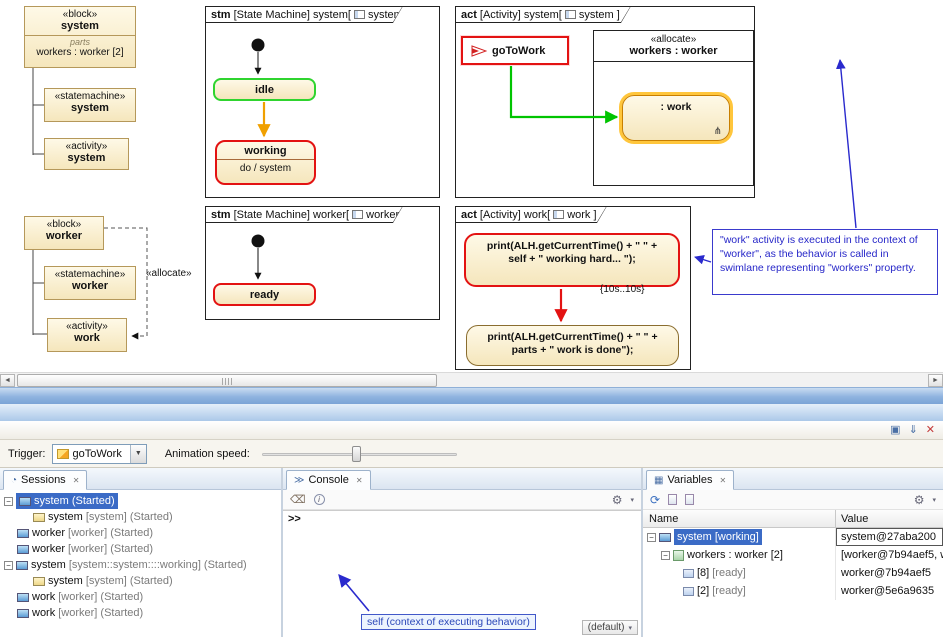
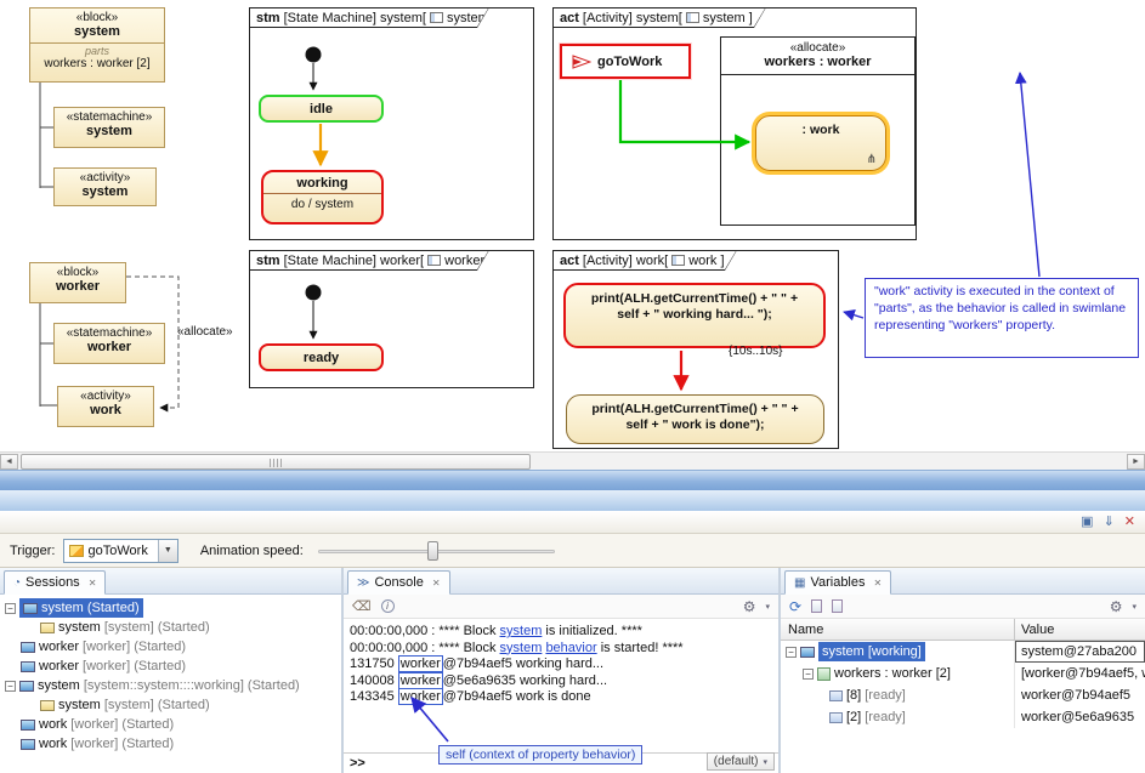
  «block»
  system
  parts
  workers : worker [2]
  «statemachine»
  system
  «activity»
  system
  «block»
  worker
  «statemachine»
  worker
  «activity»
  work
  «allocate»
  stm
  [State Machine] system[
  syste
  idle
  working
  do / system
  stm
  [State Machine] worker[
  worker
  ready
  act
  [Activity] system[
  system ]
  goToWork
  «allocate»
  workers : worker
  : work
  ⋔
  act
  [Activity] work[
  work ]
  print(ALH.getCurrentTime() + " " +
  self + " working hard... ");
  {10s..10s}
  print(ALH.getCurrentTime() + " " +
- parts + " work is done");
+ self + " work is done");
- "work" activity is executed in the context of "worker", as the behavior is called in swimlane representing "workers" property.
+ "work" activity is executed in the context of "parts", as the behavior is called in swimlane representing "workers" property.
  ▣
  ⇓
  ✕
  Trigger:
  goToWork
  Animation speed:
  ◔
  Sessions
  ✕
  −
  system
  (Started)
  system
  [system] (Started)
  worker
  [worker] (Started)
  worker
  [worker] (Started)
  −
  system
  [system::system::::working] (Started)
  system
  [system] (Started)
  work
  [worker] (Started)
  work
  [worker] (Started)
  ≫
  Console
  ✕
  ⌫
  i
  ⚙
+ 00:00:00,000 : **** Block system is initialized. ****
+ 00:00:00,000 : **** Block system behavior is started! ****
+ 131750 worker @7b94aef5 working hard...
+ 140008 worker @5e6a9635 working hard...
+ 143345 worker @7b94aef5 work is done
  >>
- self (context of executing behavior)
+ self (context of property behavior)
  (default)
  ▦
  Variables
  ✕
  ⟳
  ⚙
  Name
  Value
  −
  system
  [working]
  system@27aba200
  −
  workers : worker [2]
  [worker@7b94aef5,
  [8]
  [ready]
  worker@7b94aef5
  [2]
  [ready]
  worker@5e6a9635
